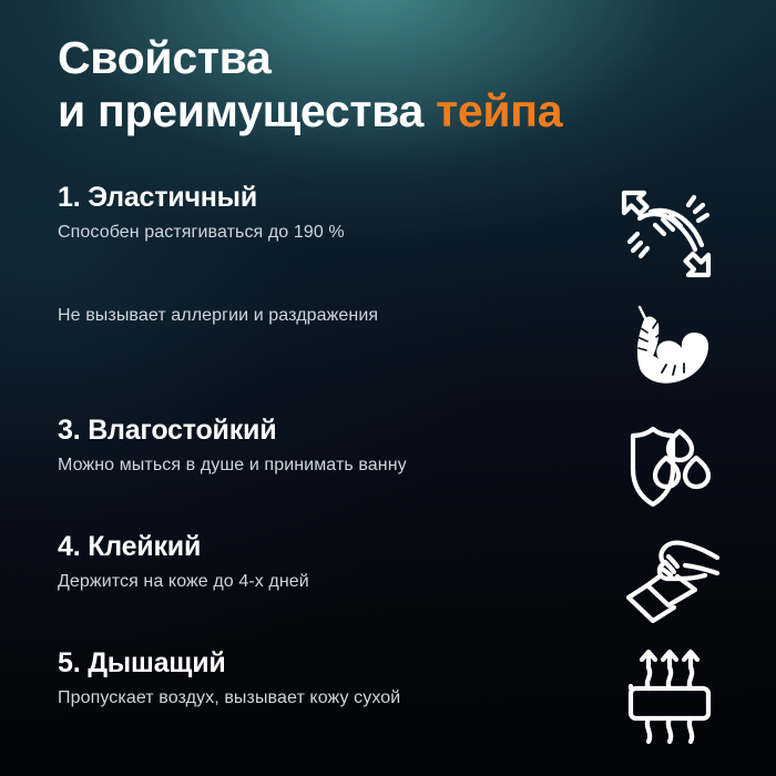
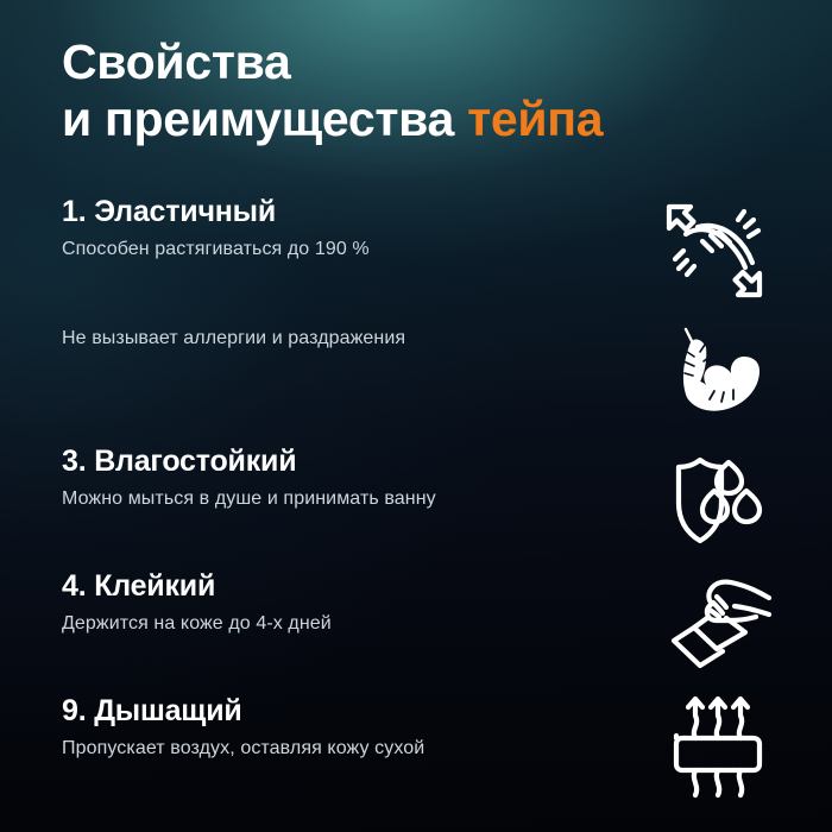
  Свойства
  и преимущества тейпа
  1. Эластичный
  Способен растягиваться до 190 %
  Не вызывает аллергии и раздражения
  3. Влагостойкий
  Можно мыться в душе и принимать ванну
  4. Клейкий
  Держится на коже до 4-х дней
- 5. Дышащий
+ 9. Дышащий
- Пропускает воздух, вызывает кожу сухой
+ Пропускает воздух, оставляя кожу сухой
